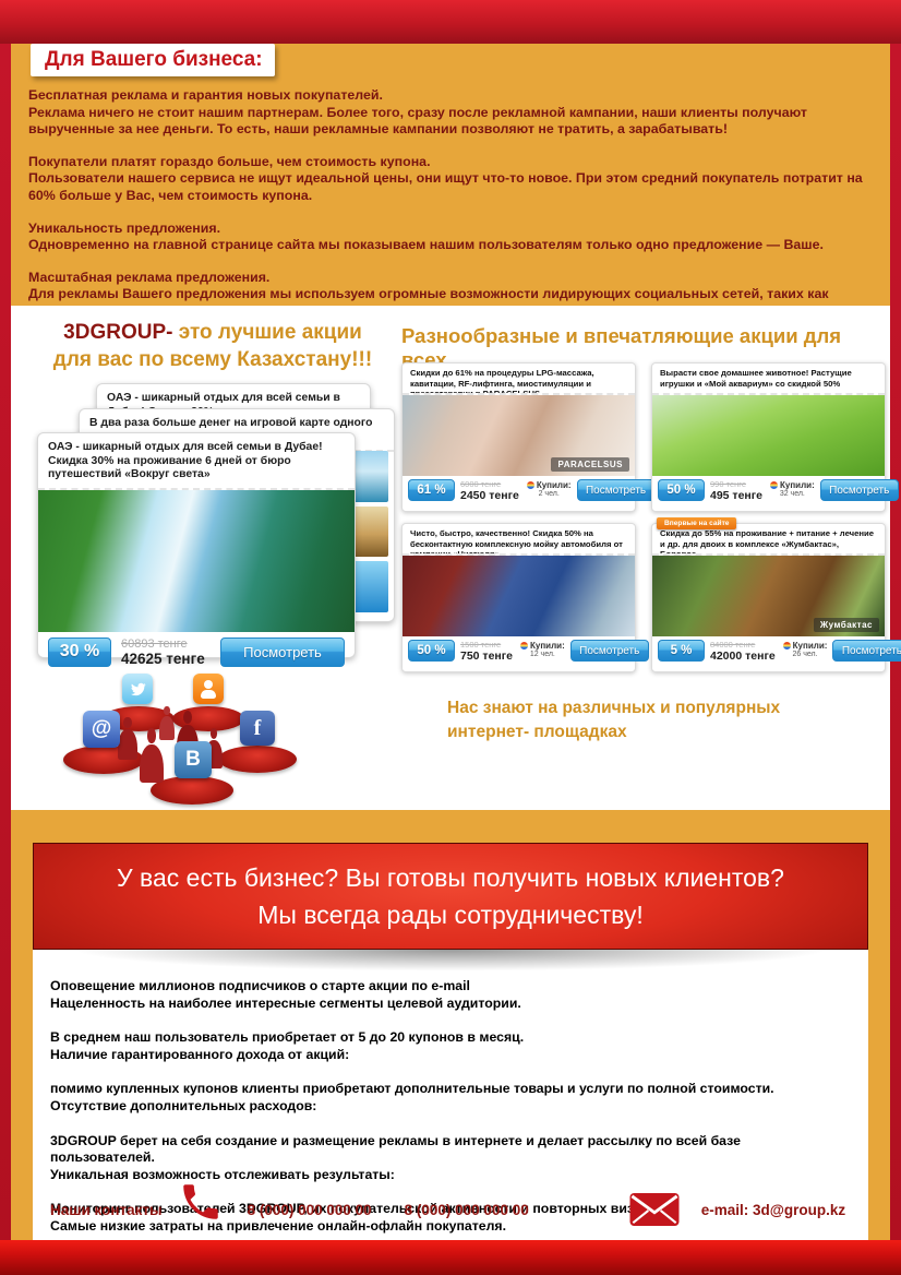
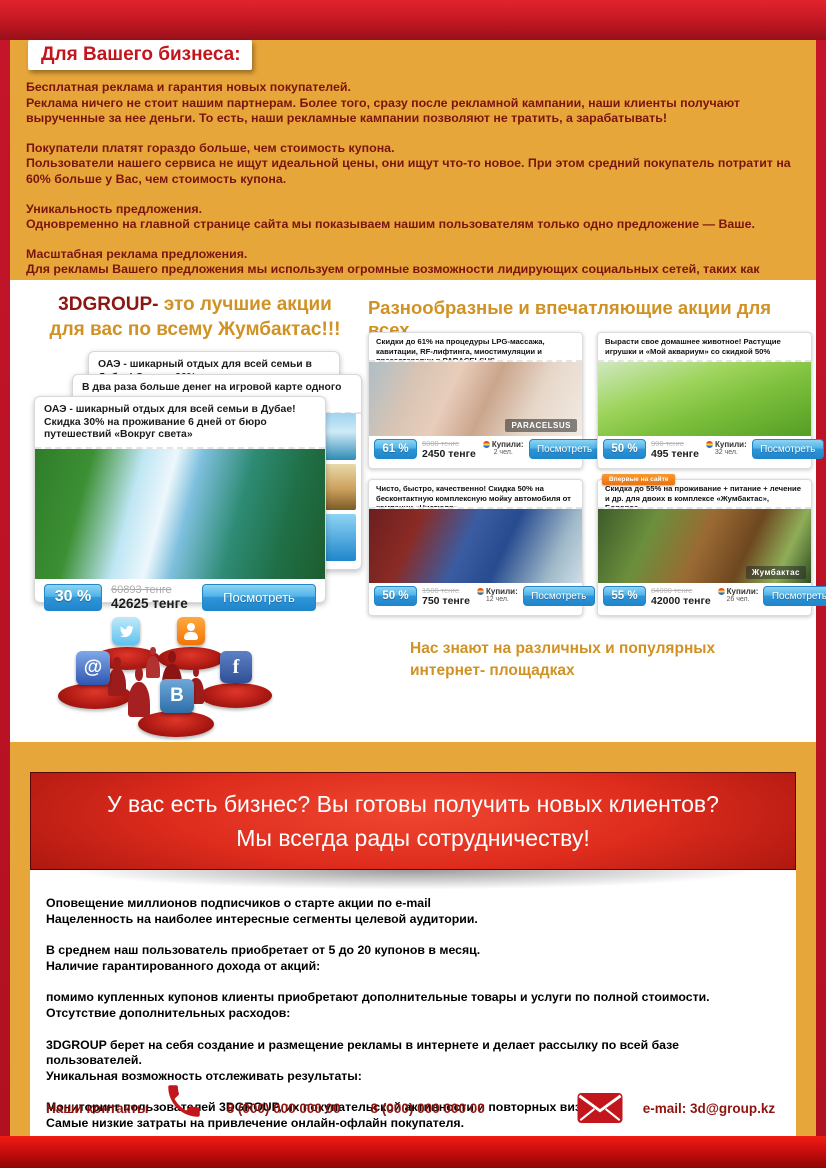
  Для Вашего бизнеса:
  Бесплатная реклама и гарантия новых покупателей.
  Реклама ничего не стоит нашим партнерам. Более того, сразу после рекламной кампании, наши клиенты получают вырученные за нее деньги. То есть, наши рекламные кампании позволяют не тратить, а зарабатывать!
  Покупатели платят гораздо больше, чем стоимость купона.
  Пользователи нашего сервиса не ищут идеальной цены, они ищут что-то новое. При этом средний покупатель потратит на 60% больше у Вас, чем стоимость купона.
  Уникальность предложения.
  Одновременно на главной странице сайта мы показываем нашим пользователям только одно предложение — Ваше.
  Масштабная реклама предложения.
  3DGROUP- это лучшие акции
- для вас по всему Казахстану!!!
+ для вас по всему Жумбактас!!!
  Разнообразные и впечатляющие акции для всех
  В два раза больше денег на игровой карте одного
  ОАЭ - шикарный отдых для всей семьи в Дубае! Скидка 30% на проживание 6 дней от бюро путешествий «Вокруг света»
  30 %
  60893 тенге
  42625 тенге
  Посмотреть
  Скидки до 61% на процедуры LPG-массажа, кавитации, RF-лифтинга, миостимуляции и прессотерапии в PARACELSUS
  PARACELSUS
  61 %
  6000 тенге
  2450 тенге
  Купили:
  Посмотреть
  Вырасти свое домашнее животное! Растущие игрушки и «Мой аквариум» со скидкой 50%
  50 %
  990 тенге
  495 тенге
  Купили:
  Посмотреть
  Чисто, быстро, качественно! Скидка 50% на бесконтактную комплексную мойку автомобиля от компании «Чистюля»
  50 %
  1500 тенге
  750 тенге
  Купили:
  Посмотреть
  Скидка до 55% на проживание + питание + лечение и др. для двоих в комплексе «Жумбактас», Боровое
  Жумбактас
- 5 %
+ 55 %
  84000 тенге
  42000 тенге
  Купили:
  Посмотреть
  @
  f
  В
  Нас знают на различных и популярных интернет- площадках
  У вас есть бизнес? Вы готовы получить новых клиентов?
  Мы всегда рады сотрудничеству!
  Оповещение миллионов подписчиков о старте акции по e-mail
  Нацеленность на наиболее интересные сегменты целевой аудитории.
  В среднем наш пользователь приобретает от 5 до 20 купонов в месяц.
  Наличие гарантированного дохода от акций:
  помимо купленных купонов клиенты приобретают дополнительные товары и услуги по полной стоимости.
  Отсутствие дополнительных расходов:
  3DGROUP берет на себя создание и размещение рекламы в интернете и делает рассылку по всей базе пользователей.
  Уникальная возможность отслеживать результаты:
  Мониторинг пользовтей 3DGROUP, их покупательской активности и повторных ви
  Самые низкие затраты на привлечение онлайн-офлайн покупателя.
  Наши контакты
  8 (000) 000 000 00
  8 (000) 000 000 00
  e-mail: 3d@group.kz
